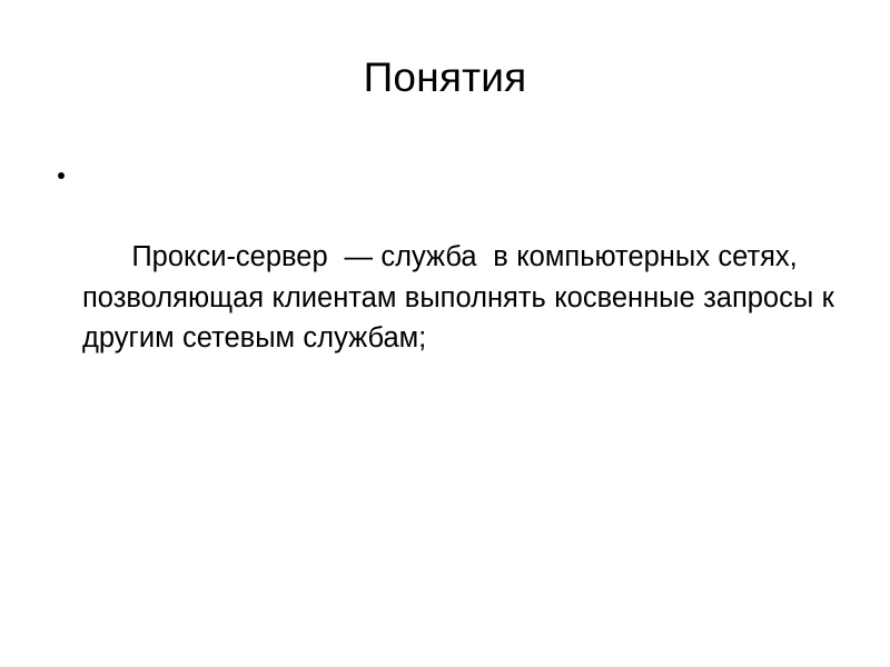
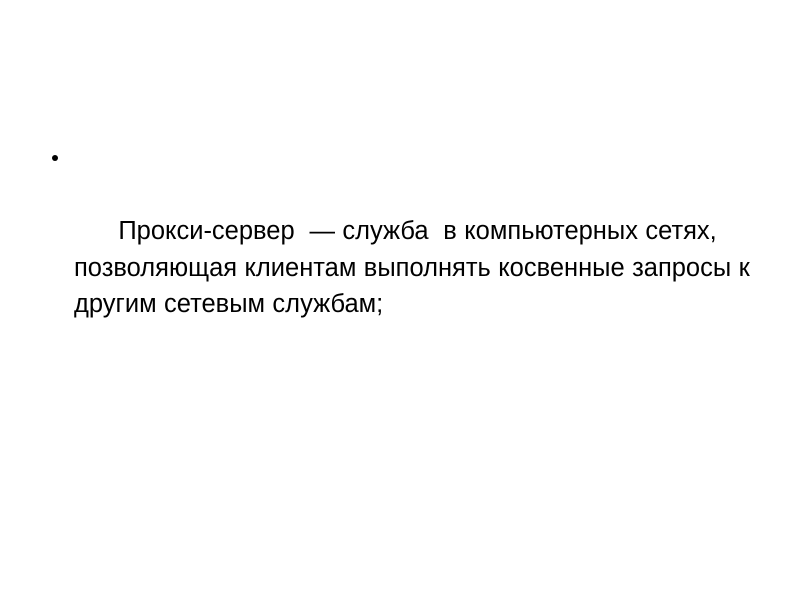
- Понятия
  Прокси-сервер — служба в компьютерных сетях, позволяющая клиентам выполнять косвенные запросы к другим сетевым службам;
